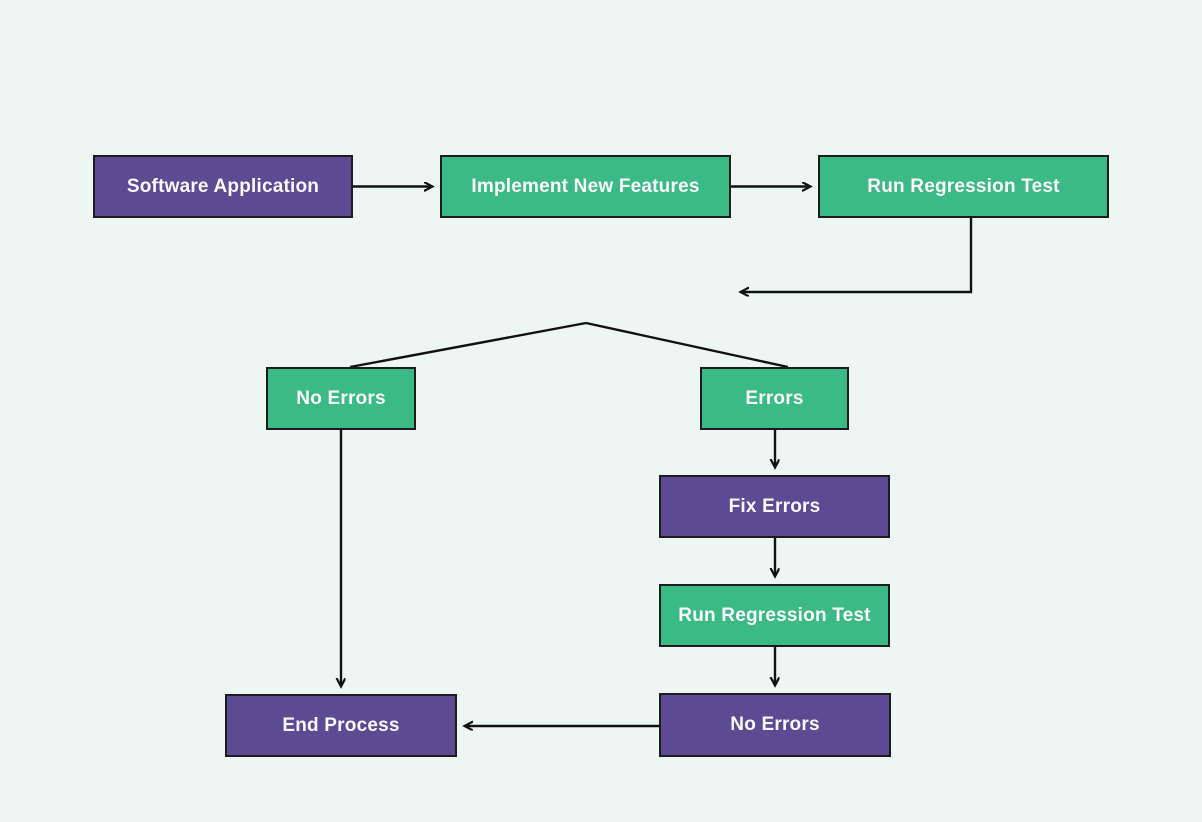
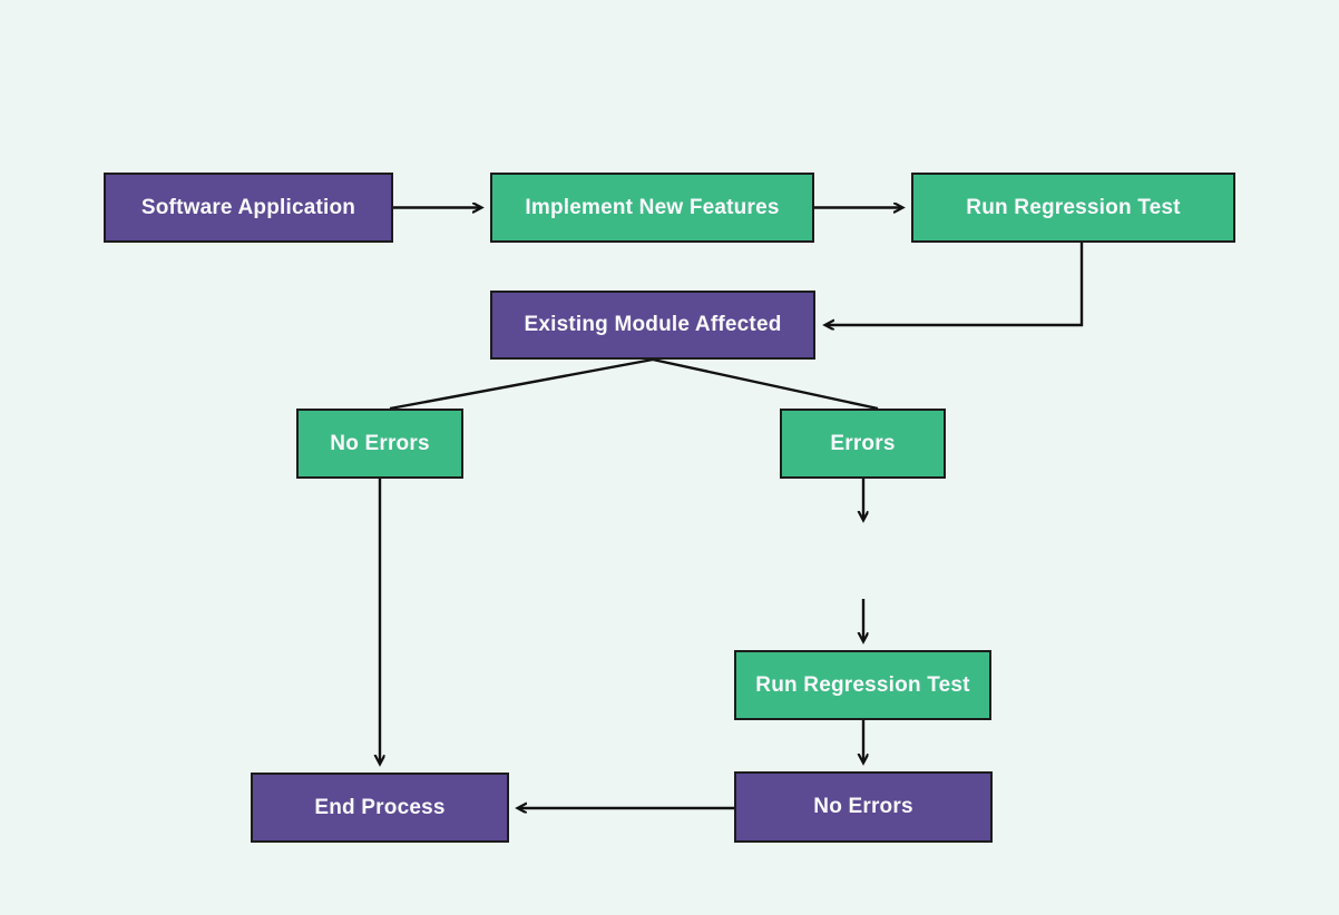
  Software Application
  Implement New Features
  Run Regression Test
+ Existing Module Affected
  No Errors
  Errors
- Fix Errors
  Run Regression Test
  No Errors
  End Process
